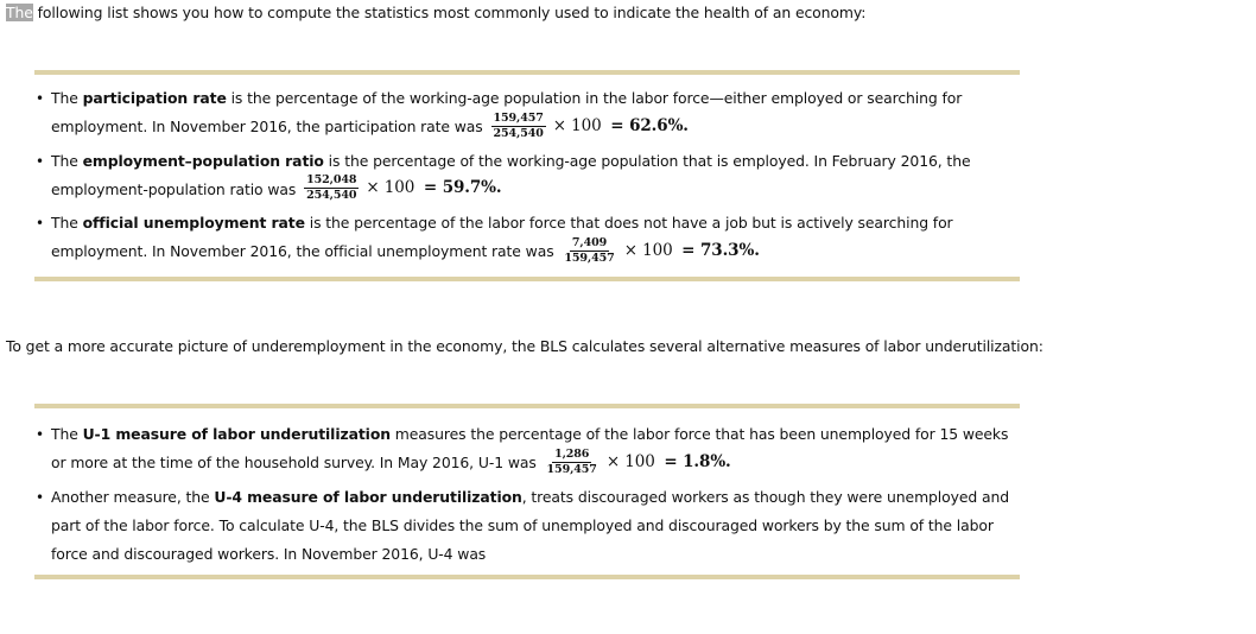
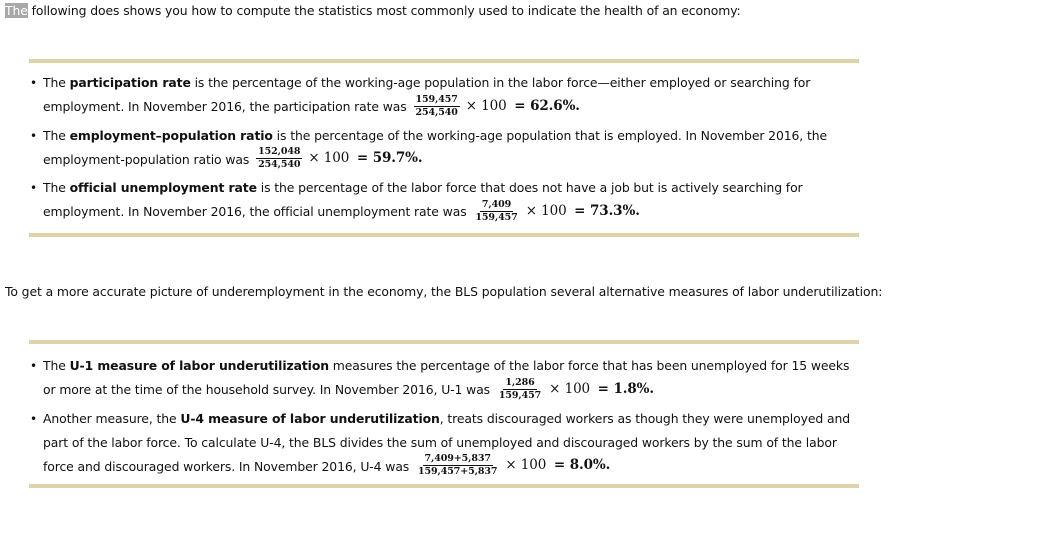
- The following list shows you how to compute the statistics most commonly used to indicate the health of an economy:
+ The following does shows you how to compute the statistics most commonly used to indicate the health of an economy:
  •
  The participation rate is the percentage of the working-age population in the labor force—either employed or searching for employment. In November 2016, the participation rate was
  159,457
  254,540
  × 100 = 62.6%.
  •
- The employment–population ratio is the percentage of the working-age population that is employed. In February 2016, the employment-population ratio was
+ The employment–population ratio is the percentage of the working-age population that is employed. In November 2016, the employment-population ratio was
  152,048
  254,540
  × 100 = 59.7%.
  •
  The official unemployment rate is the percentage of the labor force that does not have a job but is actively searching for employment. In November 2016, the official unemployment rate was
  7,409
  159,457
  × 100 = 73.3%.
- To get a more accurate picture of underemployment in the economy, the BLS calculates several alternative measures of labor underutilization:
+ To get a more accurate picture of underemployment in the economy, the BLS population several alternative measures of labor underutilization:
  •
- The U-1 measure of labor underutilization measures the percentage of the labor force that has been unemployed for 15 weeks or more at the time of the household survey. In May 2016, U-1 was
+ The U-1 measure of labor underutilization measures the percentage of the labor force that has been unemployed for 15 weeks or more at the time of the household survey. In November 2016, U-1 was
  1,286
  159,457
  × 100 = 1.8%.
  •
  Another measure, the U-4 measure of labor underutilization, treats discouraged workers as though they were unemployed and part of the labor force. To calculate U-4, the BLS divides the sum of unemployed and discouraged workers by the sum of the labor force and discouraged workers. In November 2016, U-4 was
+ 7,409+5,837
+ 159,457+5,837
+ × 100 = 8.0%.
